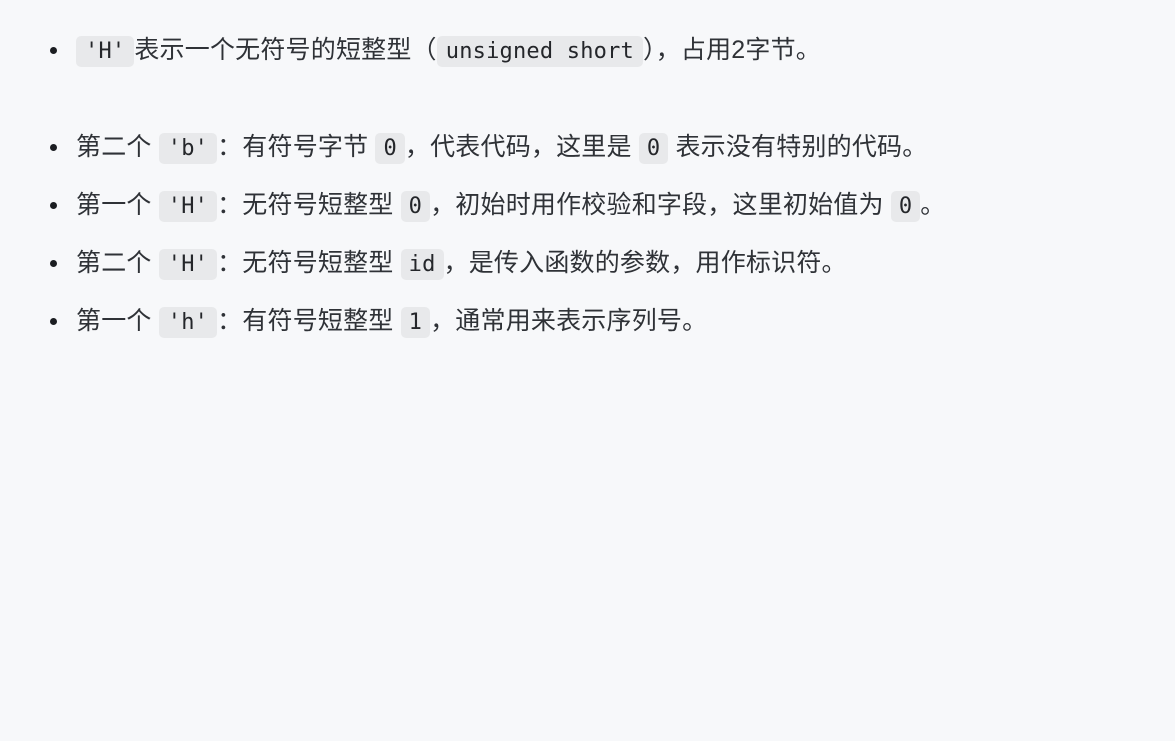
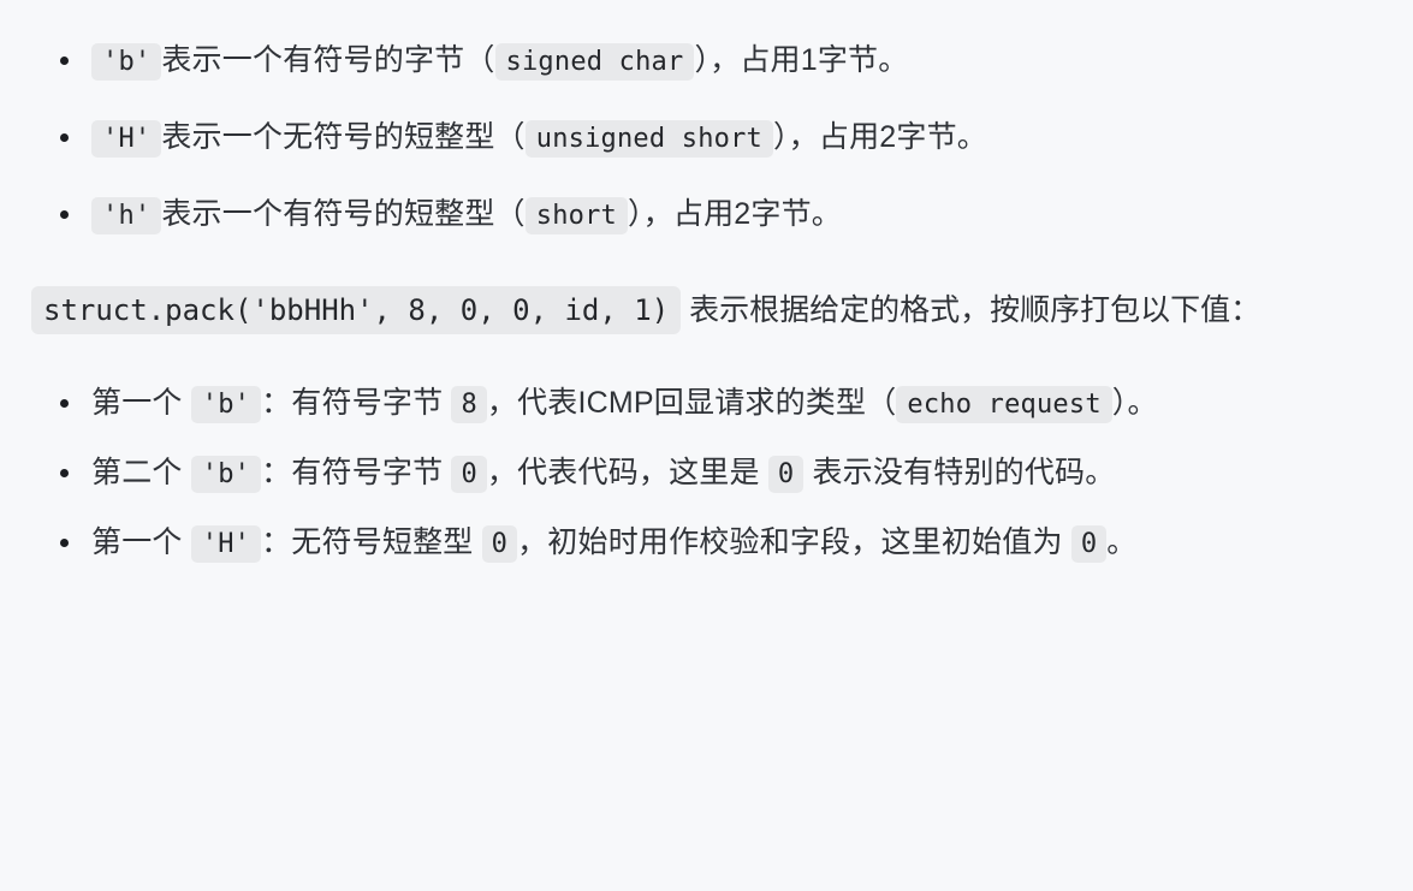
+ 'b' 表示一个有符号的字节（ signed char ），占用1字节。
  'H' 表示一个无符号的短整型（ unsigned short ），占用2字节。
+ 'h' 表示一个有符号的短整型（ short ），占用2字节。
+ struct.pack('bbHHh', 8, 0, 0, id, 1) 表示根据给定的格式，按顺序打包以下值：
+ 第一个 'b' ：有符号字节 8 ，代表ICMP回显请求的类型（ echo request ）。
  第二个 'b' ：有符号字节 0 ，代表代码，这里是 0 表示没有特别的代码。
  第一个 'H' ：无符号短整型 0 ，初始时用作校验和字段，这里初始值为 0 。
- 第二个 'H' ：无符号短整型 id ，是传入函数的参数，用作标识符。
- 第一个 'h' ：有符号短整型 1 ，通常用来表示序列号。
